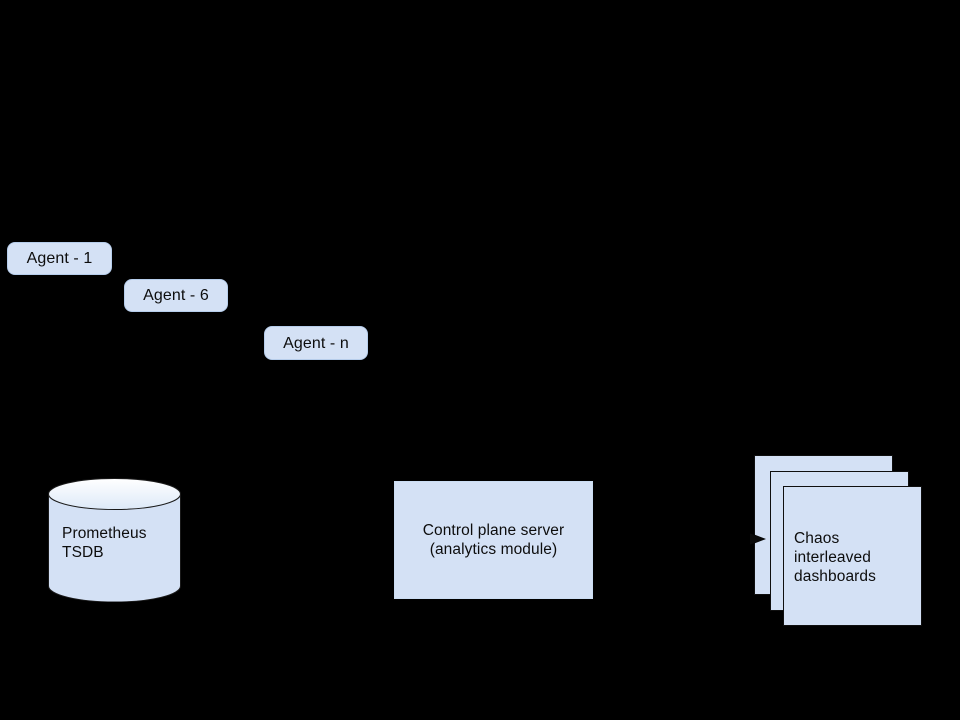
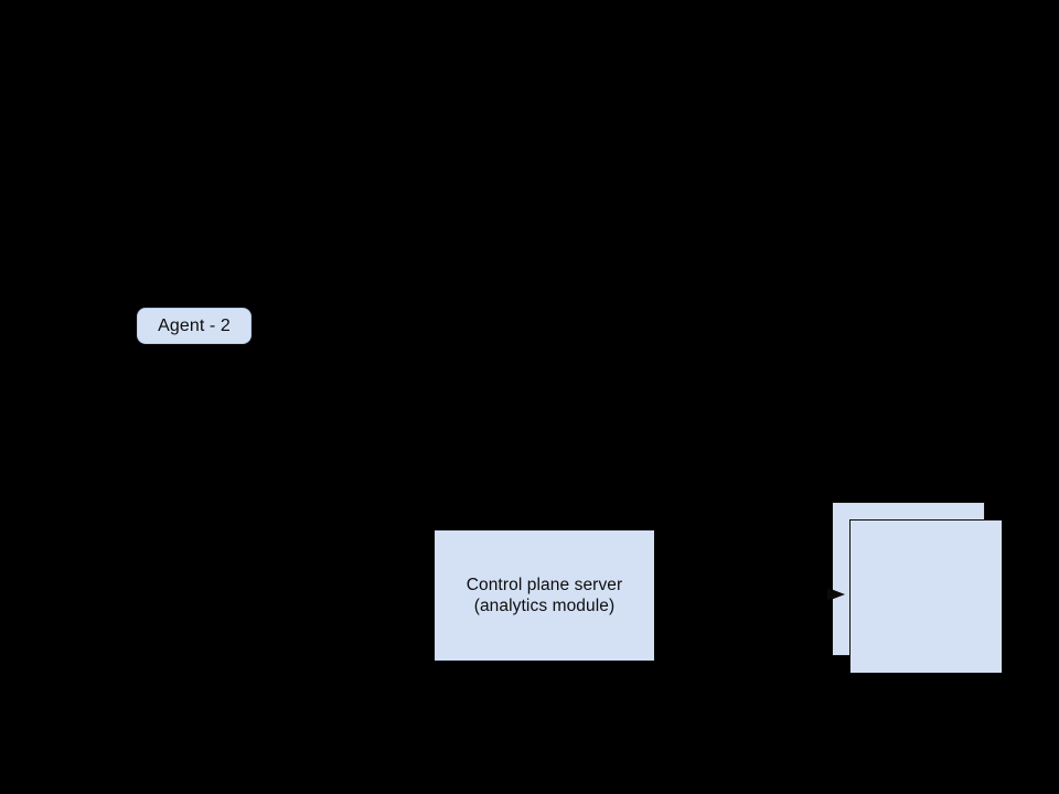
- Agent - 1
- Agent - 6
+ Agent - 2
- Agent - n
- Prometheus
- TSDB
  Control plane server
  (analytics module)
- Chaos
- interleaved
- dashboards
